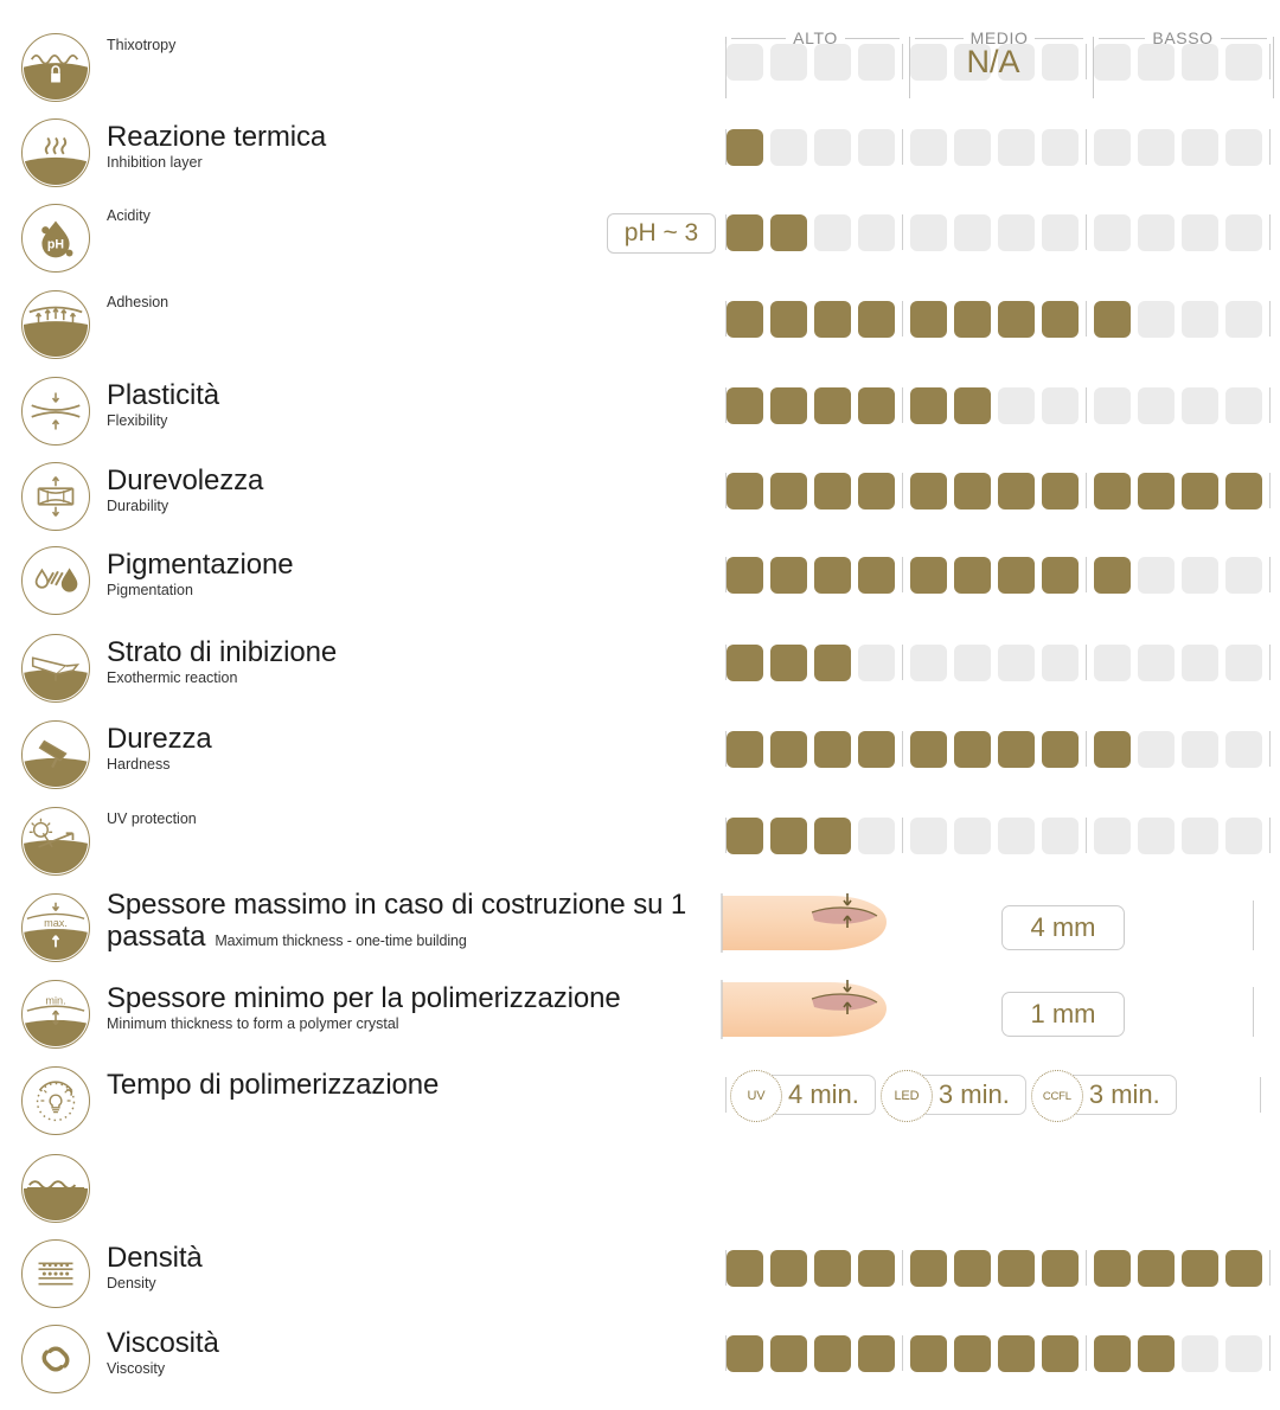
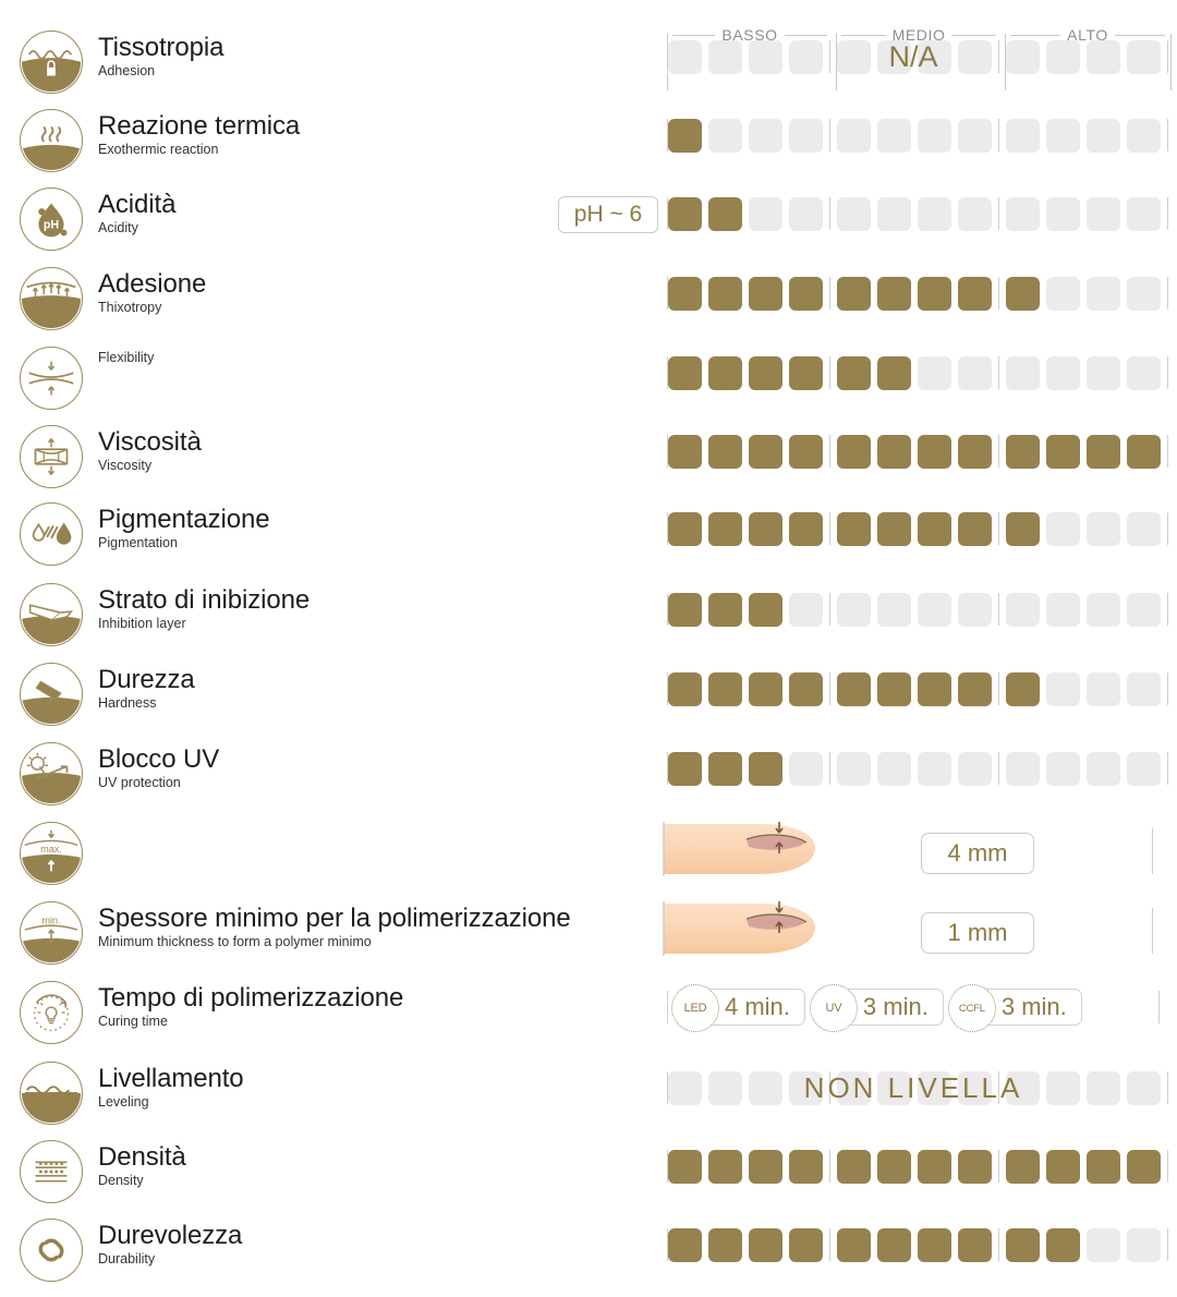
- ALTO
+ BASSO
  MEDIO
- BASSO
+ ALTO
+ Tissotropia
- Thixotropy
+ Adhesion
  N/A
  Reazione termica
- Inhibition layer
+ Exothermic reaction
  pH
+ Acidità
  Acidity
- pH ~ 3
+ pH ~ 6
+ Adesione
- Adhesion
+ Thixotropy
- Plasticità
  Flexibility
- Durevolezza
+ Viscosità
- Durability
+ Viscosity
  Pigmentazione
  Pigmentation
  Strato di inibizione
- Exothermic reaction
+ Inhibition layer
  Durezza
  Hardness
+ Blocco UV
  UV protection
  max.
- Spessore massimo in caso di costruzione su 1 passata Maximum thickness - one-time building
  4 mm
  min.
  Spessore minimo per la polimerizzazione
- Minimum thickness to form a polymer crystal
+ Minimum thickness to form a polymer minimo
  1 mm
  Tempo di polimerizzazione
+ Curing time
- UV
+ LED
  4 min.
- LED
+ UV
  3 min.
  CCFL
  3 min.
+ Livellamento
+ Leveling
+ NON LIVELLA
  Densità
  Density
- Viscosità
+ Durevolezza
- Viscosity
+ Durability
